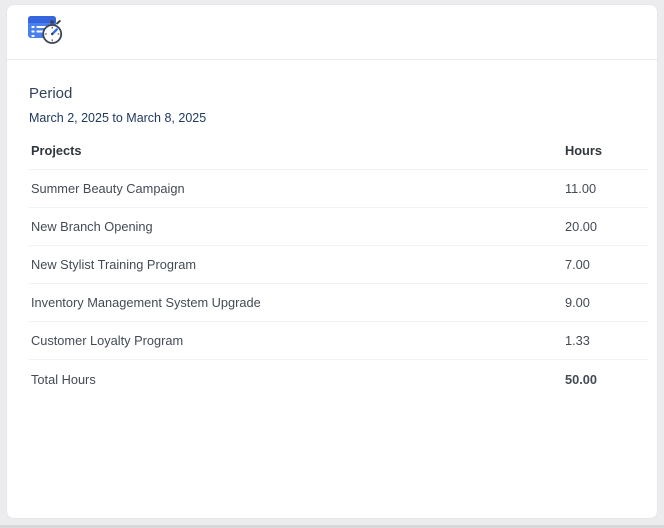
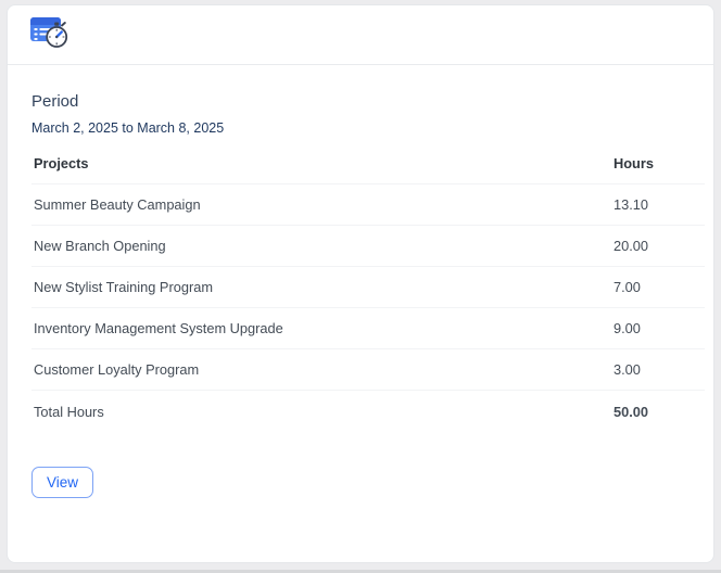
  Period
  March 2, 2025 to March 8, 2025
  Projects	Hours
- Summer Beauty Campaign	11.00
+ Summer Beauty Campaign	13.10
  New Branch Opening	20.00
  New Stylist Training Program	7.00
  Inventory Management System Upgrade	9.00
- Customer Loyalty Program	1.33
+ Customer Loyalty Program	3.00
  Total Hours	50.00
+ View
